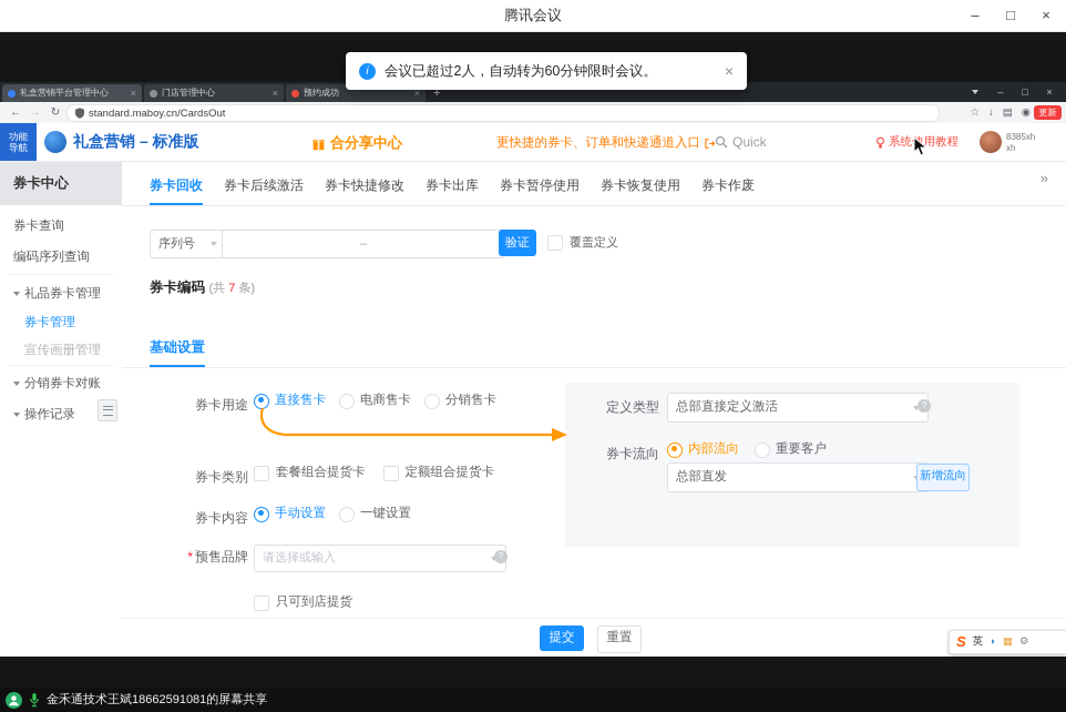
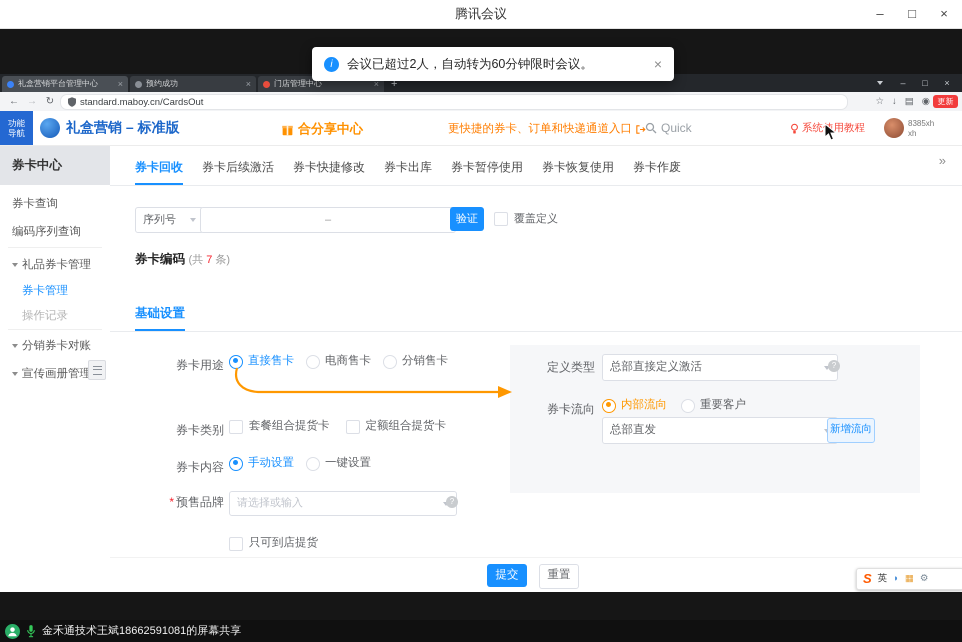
  腾讯会议
  –
  □
  ×
  i
  会议已超过2人，自动转为60分钟限时会议。
  ×
  礼盒营销平台管理中心
  ×
- 门店管理中心
+ 预约成功
  ×
- 预约成功
+ 门店管理中心
  ×
  +
  –
  □
  ×
  ←
  →
  ↻
  standard.maboy.cn/CardsOut
  ☆
  ↓
  ▤
  ◉
  更新
  功能
  导航
  礼盒营销 – 标准版
  合分享中心
  更快捷的券卡、订单和快递通道入口
  Quick
  系统用教程
  8385xh
  xh
  券卡中心
  券卡查询
  编码序列查询
  礼品券卡管理
  券卡管理
- 宣传画册管理
+ 操作记录
  分销券卡对账
- 操作记录
+ 宣传画册管理
  券卡回收
  券卡后续激活
  券卡快捷修改
  券卡出库
  券卡暂停使用
  券卡恢复使用
  券卡作废
  »
  序列号
  –
  验证
  覆盖定义
  券卡编码 (共 7 条)
  基础设置
  券卡用途
  直接售卡
  电商售卡
  分销售卡
  定义类型
  总部直接定义激活
  ?
  券卡流向
  内部流向
  重要客户
  总部直发
  新增流向
  券卡类别
  套餐组合提货卡
  定额组合提货卡
  券卡内容
  手动设置
  一键设置
  * 预售品牌
  请选择或输入
  ?
  只可到店提货
  提交
  重置
  S
  英
  ◗
  ▦
  ⚙
  金禾通技术王斌18662591081的屏幕共享
